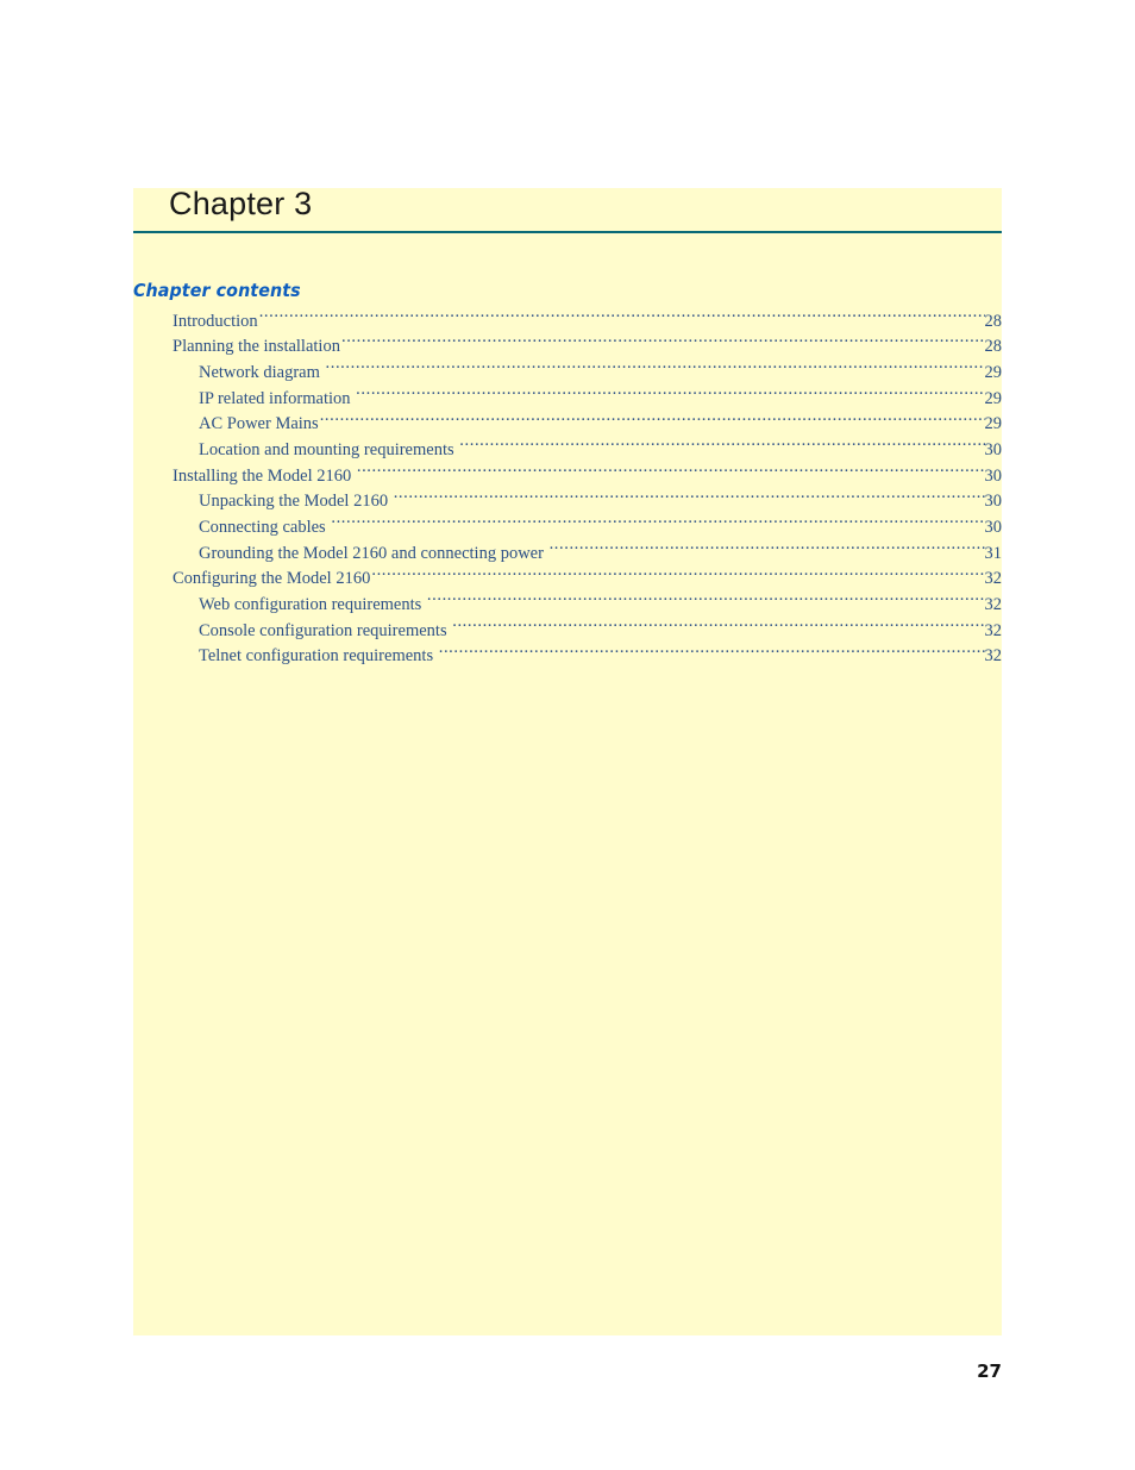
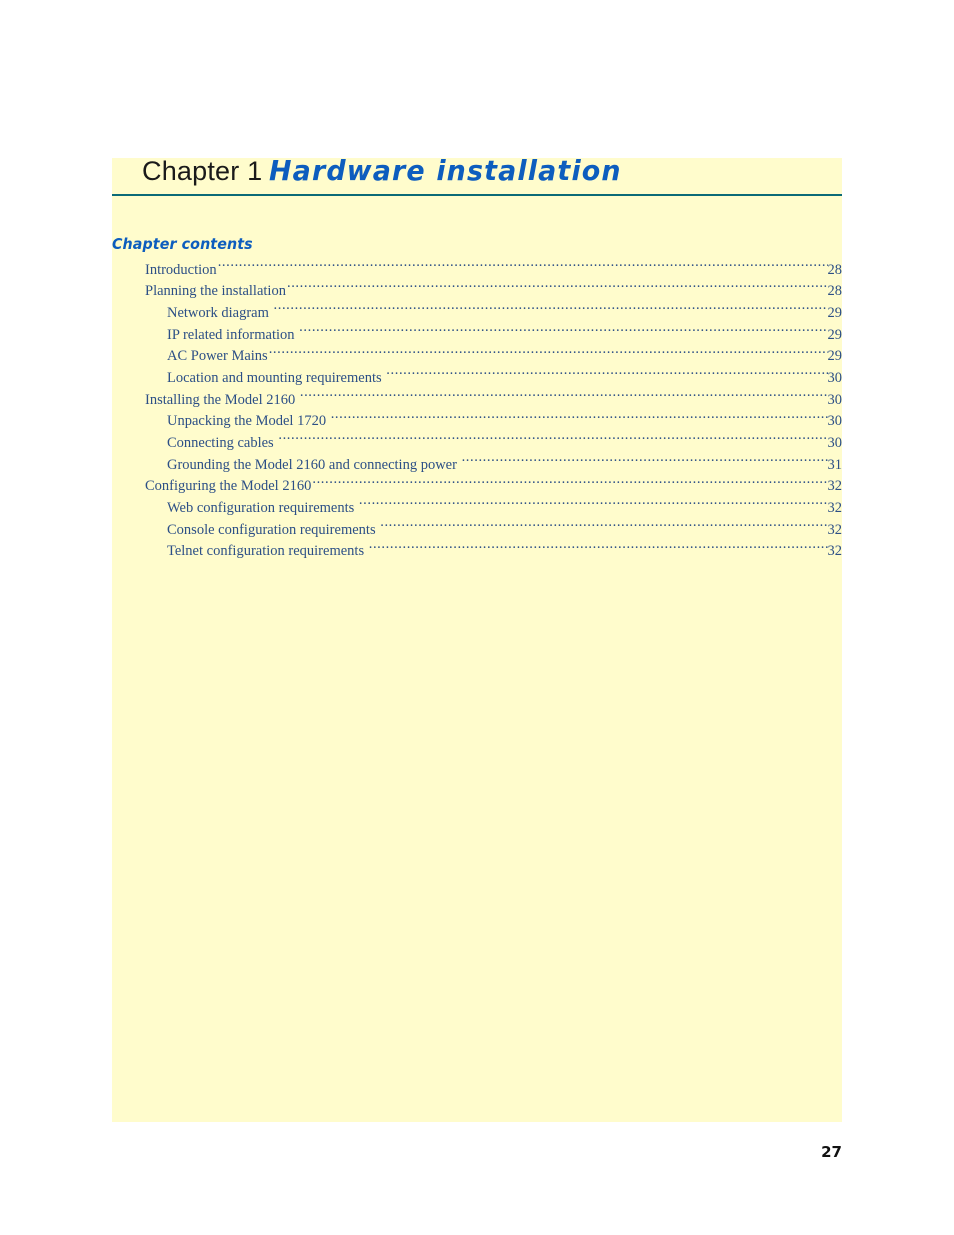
- Chapter 3
+ Chapter 1
+ Hardware installation
  Chapter contents
  Introduction
  28
  Planning the installation
  28
  Network diagram
  29
  IP related information
  29
  AC Power Mains
  29
  Location and mounting requirements
  30
  Installing the Model 2160
  30
- Unpacking the Model 2160
+ Unpacking the Model 1720
  30
  Connecting cables
  30
  Grounding the Model 2160 and connecting power
  31
  Configuring the Model 2160
  32
  Web configuration requirements
  32
  Console configuration requirements
  32
  Telnet configuration requirements
  32
  27
